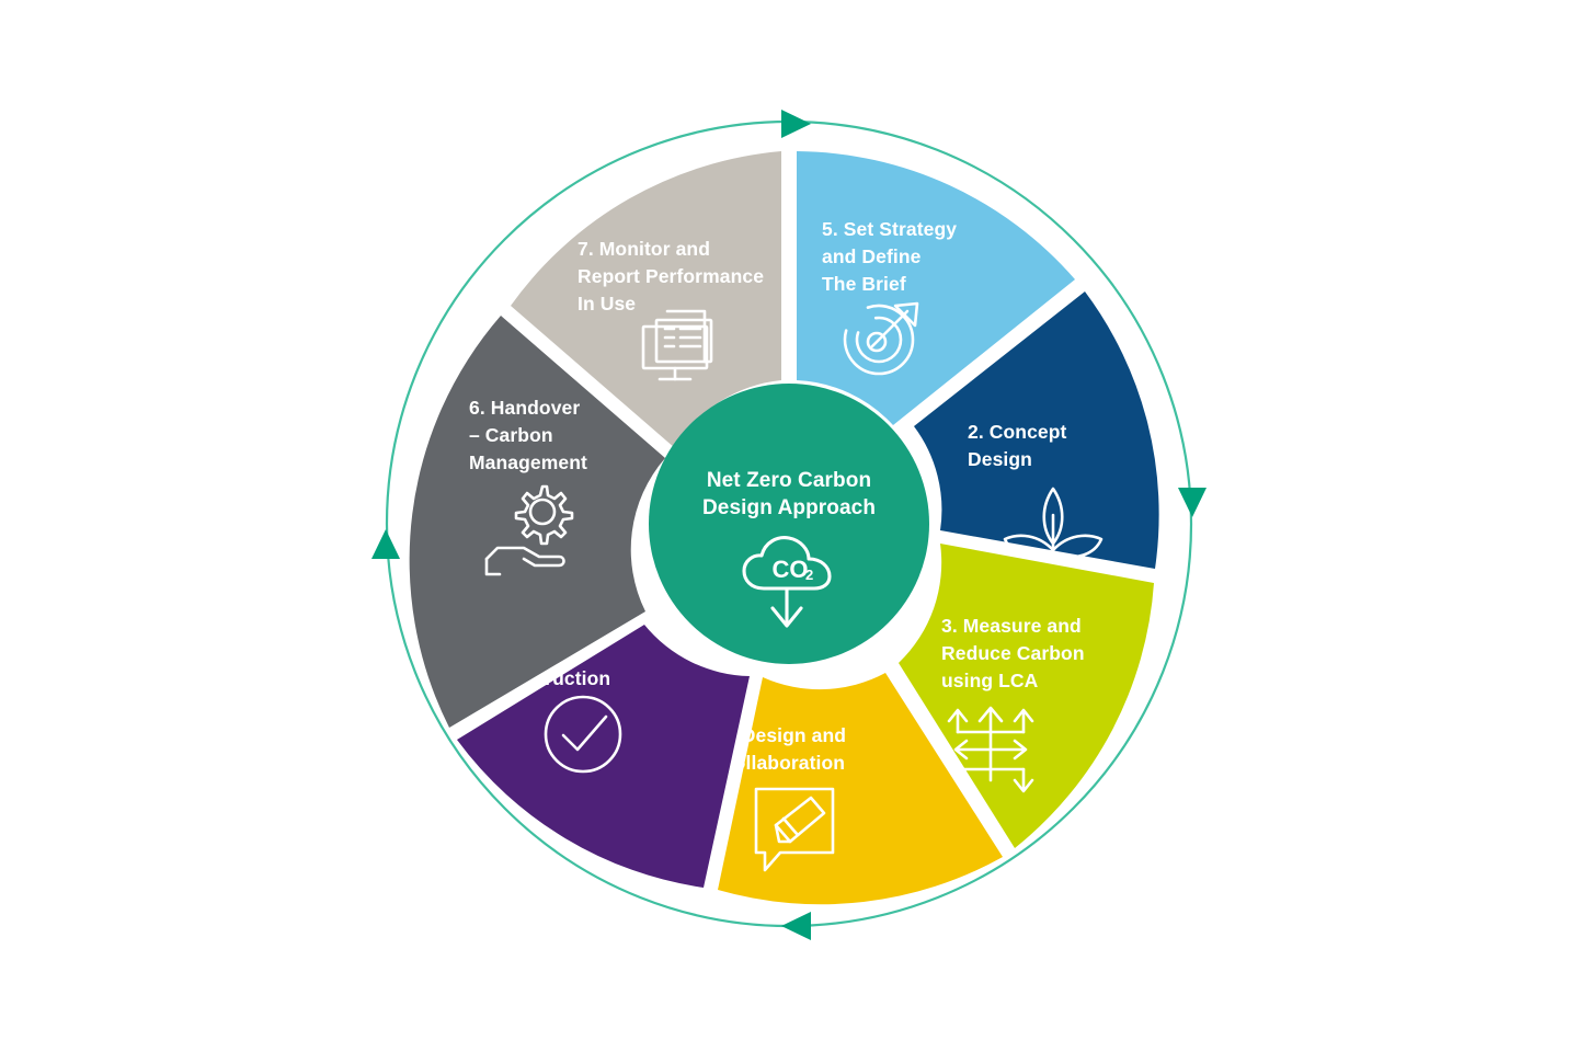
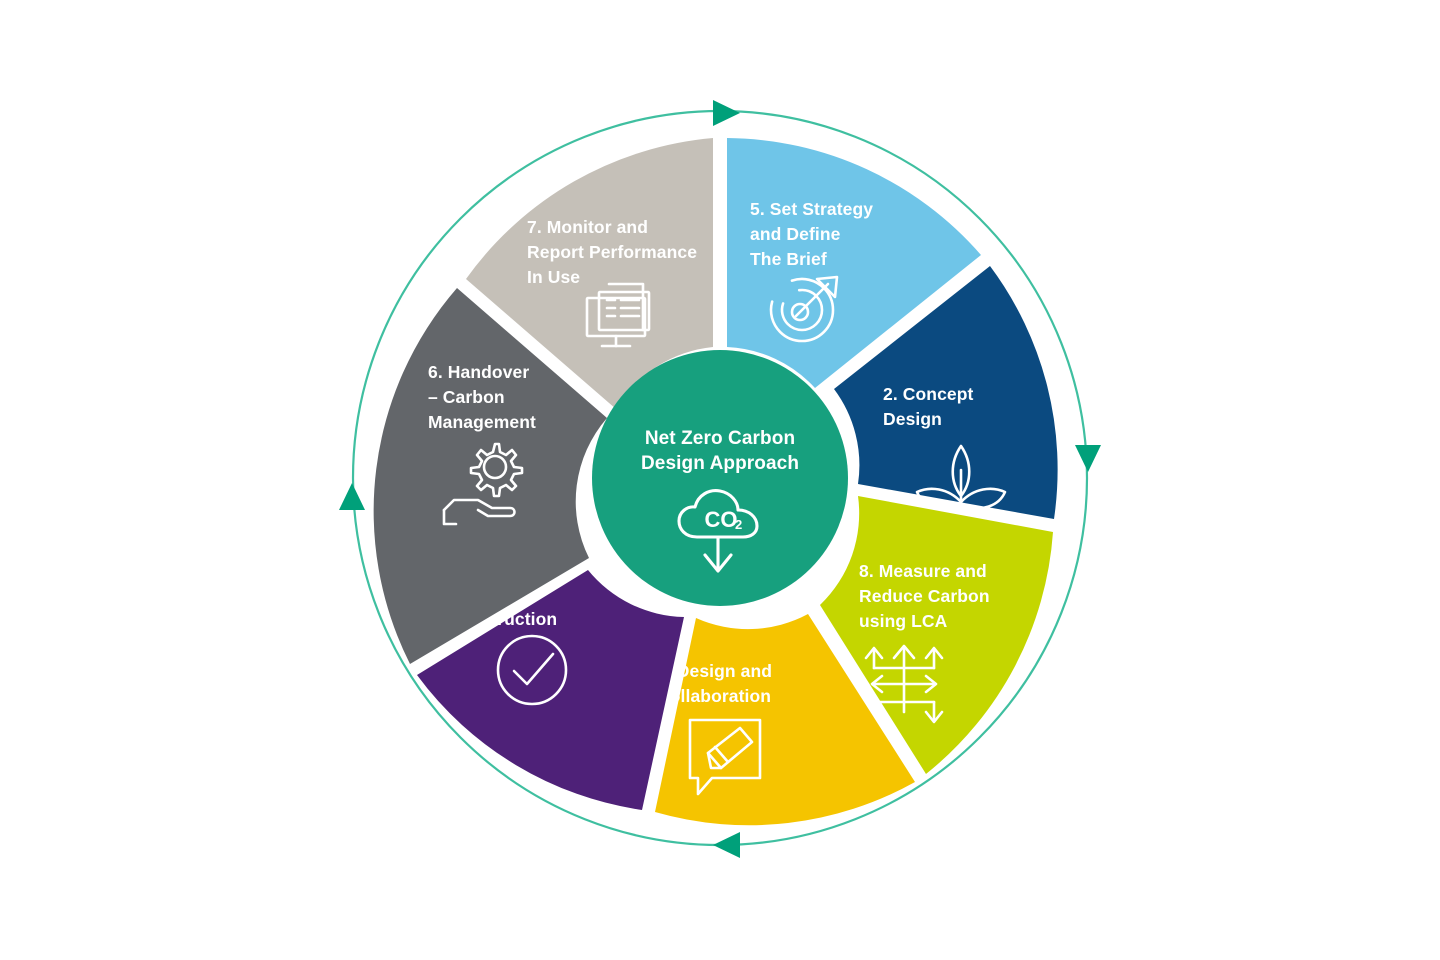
  5. Set Strategy
  and Define
  The Brief
  2. Concept
  Design
- 3. Measure and
+ 8. Measure and
  Reduce Carbon
  using LCA
  Design and
  ollaboration
  struction
  6. Handover
  – Carbon
  Management
  7. Monitor and
  Report Performance
  In Use
  Net Zero Carbon
  Design Approach
  CO
  2
